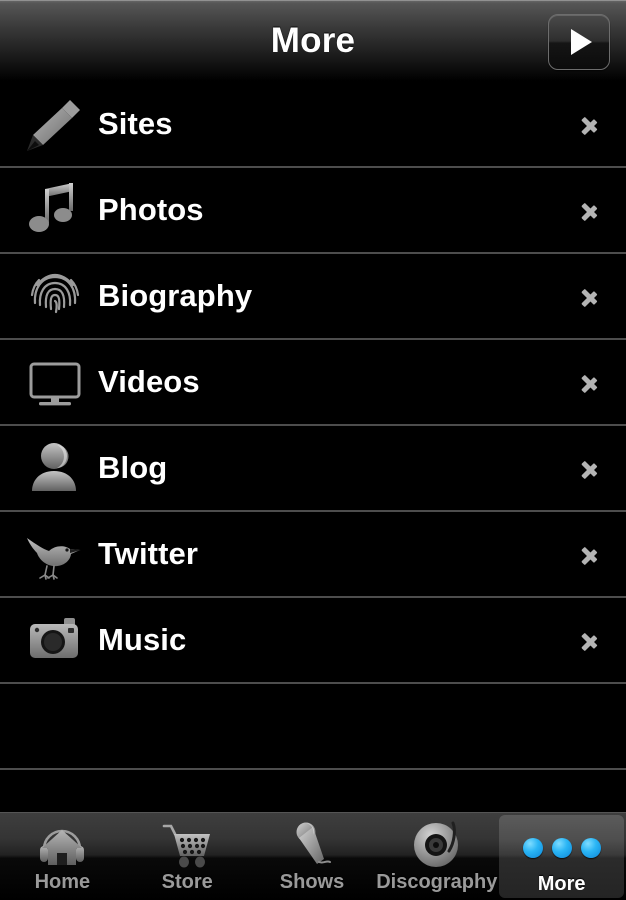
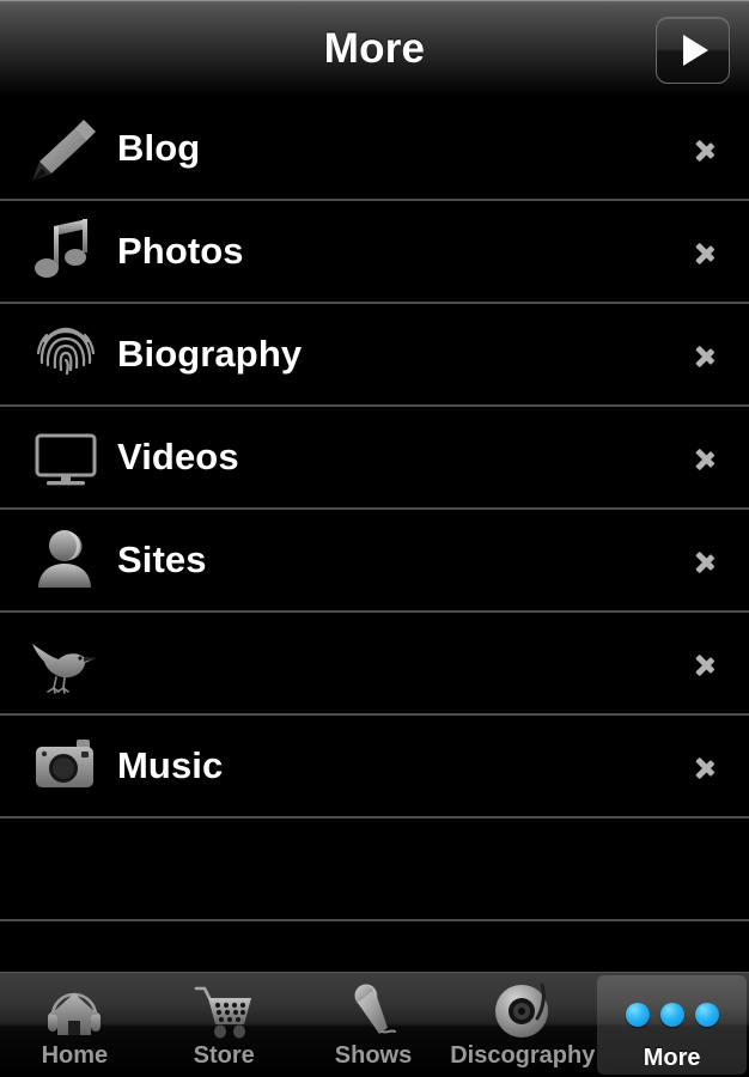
  More
- Sites
+ Blog
  Photos
  Biography
  Videos
- Blog
+ Sites
- Twitter
  Music
  Home
  Store
  Shows
  Discography
  More
